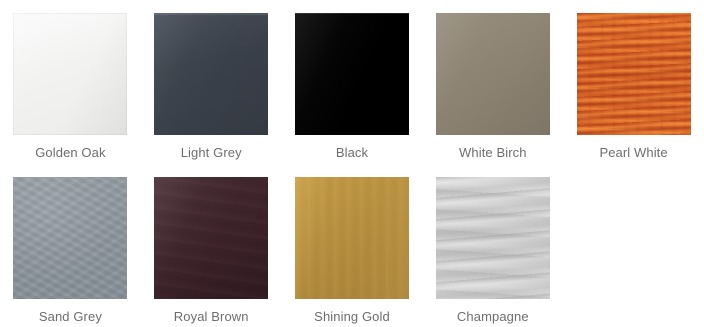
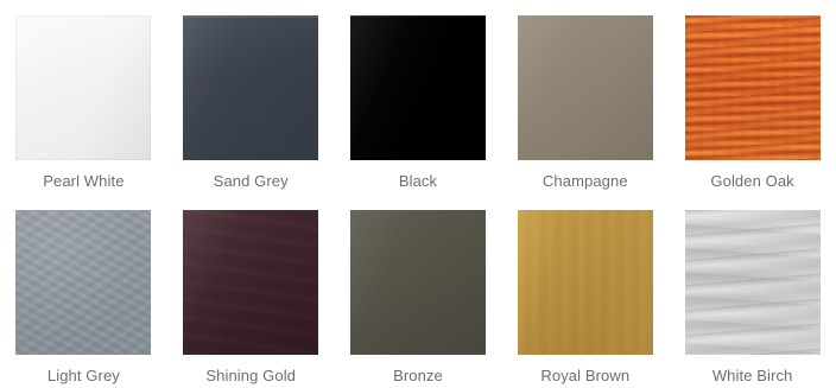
- Golden Oak
+ Pearl White
- Light Grey
+ Sand Grey
  Black
- White Birch
+ Champagne
- Pearl White
+ Golden Oak
- Sand Grey
+ Light Grey
- Royal Brown
+ Shining Gold
+ Bronze
- Shining Gold
+ Royal Brown
- Champagne
+ White Birch
